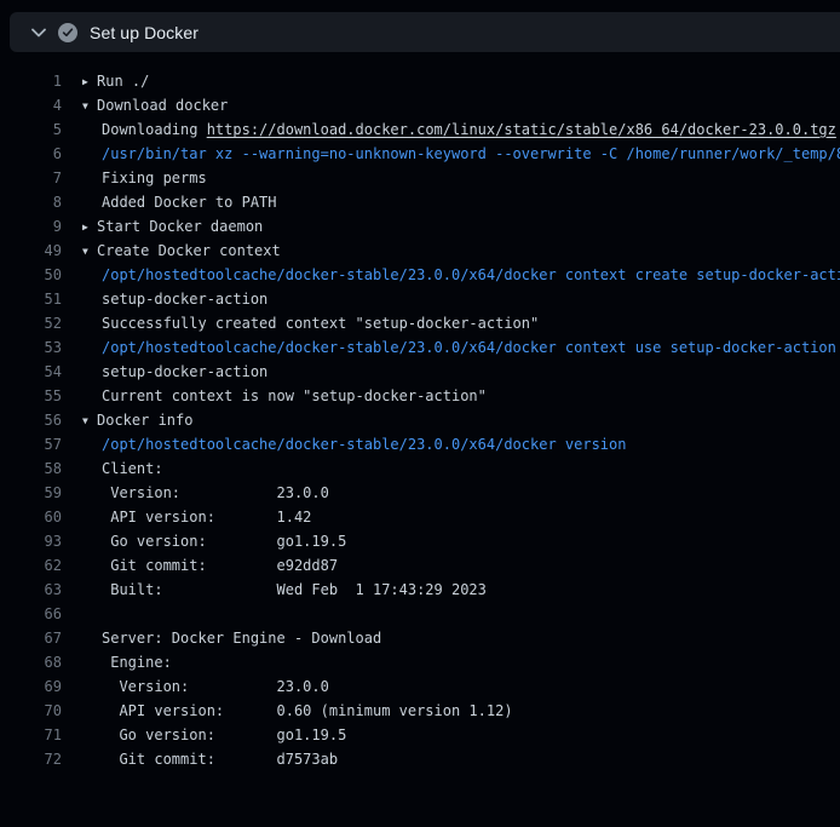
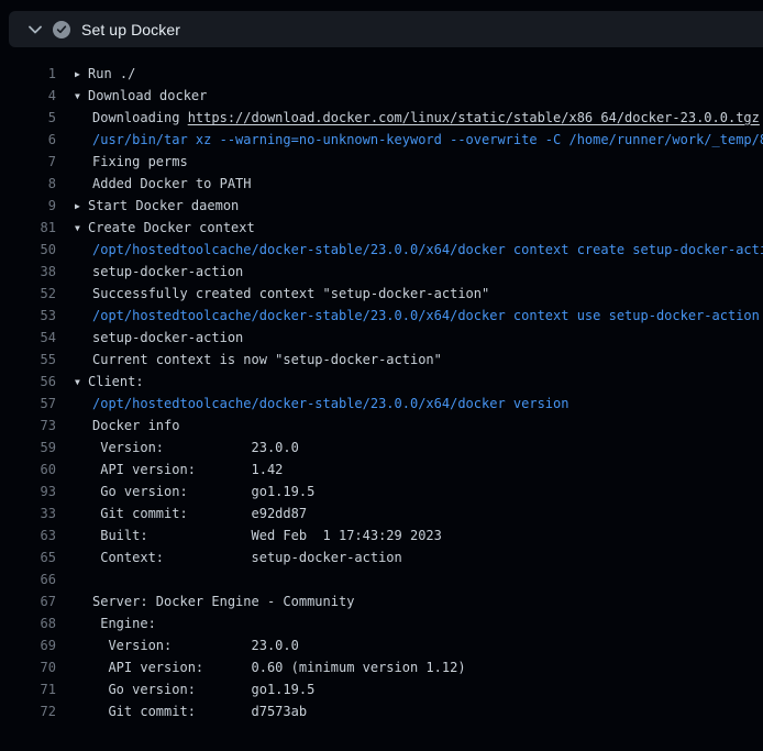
  Set up Docker
  1
  ▶ Run ./
  4
  ▼ Download docker
  5
  Downloading https://download.docker.com/linux/static/stable/x86_64/docker-23.0.0.tgz
  6
  /usr/bin/tar xz --warning=no-unknown-keyword --overwrite -C /home/runner/work/_temp/
  7
  Fixing perms
  8
  Added Docker to PATH
  9
  ▶ Start Docker daemon
- 49
+ 81
  ▼ Create Docker context
  50
  /opt/hostedtoolcache/docker-stable/23.0.0/x64/docker context create setup-docker-act
- 51
+ 38
  setup-docker-action
  52
  Successfully created context "setup-docker-action"
  53
  /opt/hostedtoolcache/docker-stable/23.0.0/x64/docker context use setup-docker-action
  54
  setup-docker-action
  55
  Current context is now "setup-docker-action"
  56
- ▼ Docker info
+ ▼ Client:
  57
  /opt/hostedtoolcache/docker-stable/23.0.0/x64/docker version
- 58
+ 73
- Client:
+ Docker info
  59
  Version: 23.0.0
  60
  API version: 1.42
  93
  Go version: go1.19.5
- 62
+ 33
  Git commit: e92dd87
  63
  Built: Wed Feb 1 17:43:29 2023
+ 65
+ Context: setup-docker-action
  66
  67
- Server: Docker Engine - Download
+ Server: Docker Engine - Community
  68
  Engine:
  69
  Version: 23.0.0
  70
  API version: 0.60 (minimum version 1.12)
  71
  Go version: go1.19.5
  72
  Git commit: d7573ab
